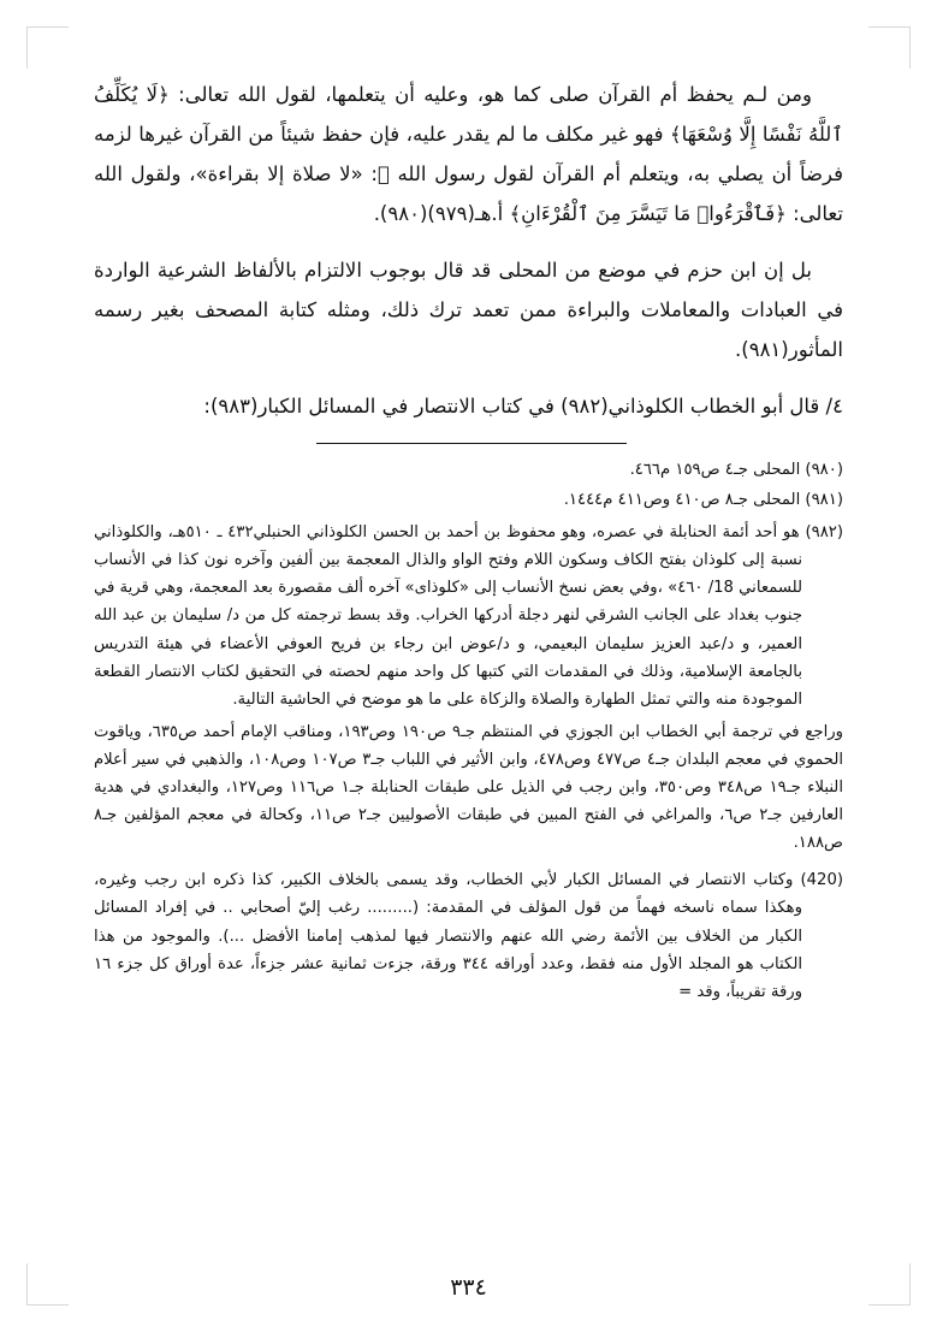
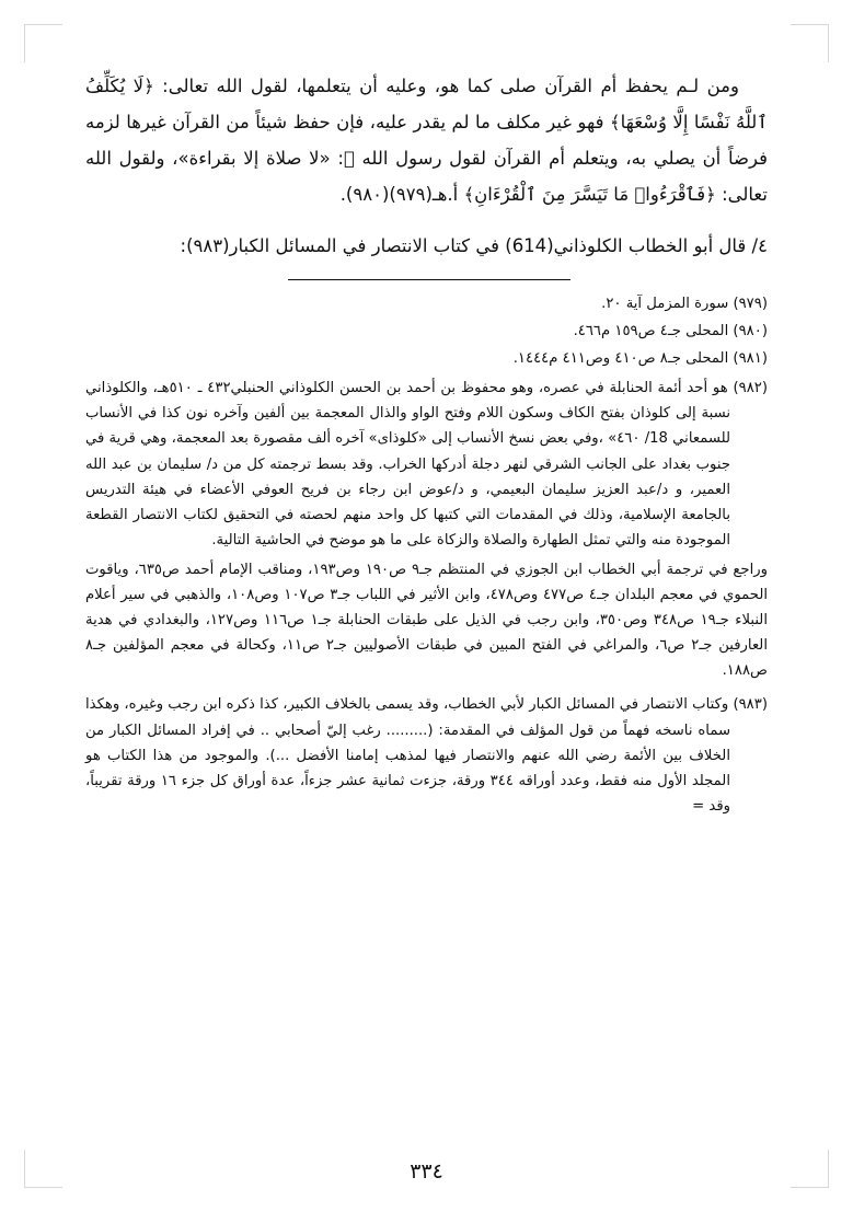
  ومن لـم يحفظ أم القرآن صلى كما هو، وعليه أن يتعلمها، لقول الله تعالى: ﴿لَا يُكَلِّفُ ٱللَّهُ نَفْسًا إِلَّا وُسْعَهَا﴾ فهو غير مكلف ما لم يقدر عليه، فإن حفظ شيئاً من القرآن غيرها لزمه فرضاً أن يصلي به، ويتعلم أم القرآن لقول رسول الله ﷺ: «لا صلاة إلا بقراءة»، ولقول الله تعالى: ﴿فَٱقْرَءُوا۟ مَا تَيَسَّرَ مِنَ ٱلْقُرْءَانِ﴾ أ.هـ(٩٧٩)(٩٨٠).
- بل إن ابن حزم في موضع من المحلى قد قال بوجوب الالتزام بالألفاظ الشرعية الواردة في العبادات والمعاملات والبراءة ممن تعمد ترك ذلك، ومثله كتابة المصحف بغير رسمه المأثور(٩٨١).
- ٤/ قال أبو الخطاب الكلوذاني(٩٨٢) في كتاب الانتصار في المسائل الكبار(٩٨٣):
+ ٤/ قال أبو الخطاب الكلوذاني(614) في كتاب الانتصار في المسائل الكبار(٩٨٣):
+ (٩٧٩) سورة المزمل آية ٢٠.
  (٩٨٠) المحلى جـ٤ ص١٥٩ م٤٦٦.
  (٩٨١) المحلى جـ٨ ص٤١٠ وص٤١١ م١٤٤٤.
  (٩٨٢) هو أحد أئمة الحنابلة في عصره، وهو محفوظ بن أحمد بن الحسن الكلوذاني الحنبلي٤٣٢ ـ ٥١٠هـ، والكلوذاني نسبة إلى كلوذان بفتح الكاف وسكون اللام وفتح الواو والذال المعجمة بين ألفين وآخره نون كذا في الأنساب للسمعاني 18/ ٤٦٠» ،وفي بعض نسخ الأنساب إلى «كلوذاى» آخره ألف مقصورة بعد المعجمة، وهي قرية في جنوب بغداد على الجانب الشرقي لنهر دجلة أدركها الخراب. وقد بسط ترجمته كل من د/ سليمان بن عبد الله العمير، و د/عبد العزيز سليمان البعيمي، و د/عوض ابن رجاء بن فريح العوفي الأعضاء في هيئة التدريس بالجامعة الإسلامية، وذلك في المقدمات التي كتبها كل واحد منهم لحصته في التحقيق لكتاب الانتصار القطعة الموجودة منه والتي تمثل الطهارة والصلاة والزكاة على ما هو موضح في الحاشية التالية.
  وراجع في ترجمة أبي الخطاب ابن الجوزي في المنتظم جـ٩ ص١٩٠ وص١٩٣، ومناقب الإمام أحمد ص٦٣٥، وياقوت الحموي في معجم البلدان جـ٤ ص٤٧٧ وص٤٧٨، وابن الأثير في اللباب جـ٣ ص١٠٧ وص١٠٨، والذهبي في سير أعلام النبلاء جـ١٩ ص٣٤٨ وص٣٥٠، وابن رجب في الذيل على طبقات الحنابلة جـ١ ص١١٦ وص١٢٧، والبغدادي في هدية العارفين جـ٢ ص٦، والمراغي في الفتح المبين في طبقات الأصوليين جـ٢ ص١١، وكحالة في معجم المؤلفين جـ٨ ص١٨٨.
- (420) وكتاب الانتصار في المسائل الكبار لأبي الخطاب، وقد يسمى بالخلاف الكبير، كذا ذكره ابن رجب وغيره، وهكذا سماه ناسخه فهماً من قول المؤلف في المقدمة: (......... رغب إليّ أصحابي .. في إفراد المسائل الكبار من الخلاف بين الأئمة رضي الله عنهم والانتصار فيها لمذهب إمامنا الأفضل ...). والموجود من هذا الكتاب هو المجلد الأول منه فقط، وعدد أوراقه ٣٤٤ ورقة، جزءت ثمانية عشر جزءاً، عدة أوراق كل جزء ١٦ ورقة تقريباً، وقد =
+ (٩٨٣) وكتاب الانتصار في المسائل الكبار لأبي الخطاب، وقد يسمى بالخلاف الكبير، كذا ذكره ابن رجب وغيره، وهكذا سماه ناسخه فهماً من قول المؤلف في المقدمة: (......... رغب إليّ أصحابي .. في إفراد المسائل الكبار من الخلاف بين الأئمة رضي الله عنهم والانتصار فيها لمذهب إمامنا الأفضل ...). والموجود من هذا الكتاب هو المجلد الأول منه فقط، وعدد أوراقه ٣٤٤ ورقة، جزءت ثمانية عشر جزءاً، عدة أوراق كل جزء ١٦ ورقة تقريباً، وقد =
  ٣٣٤
